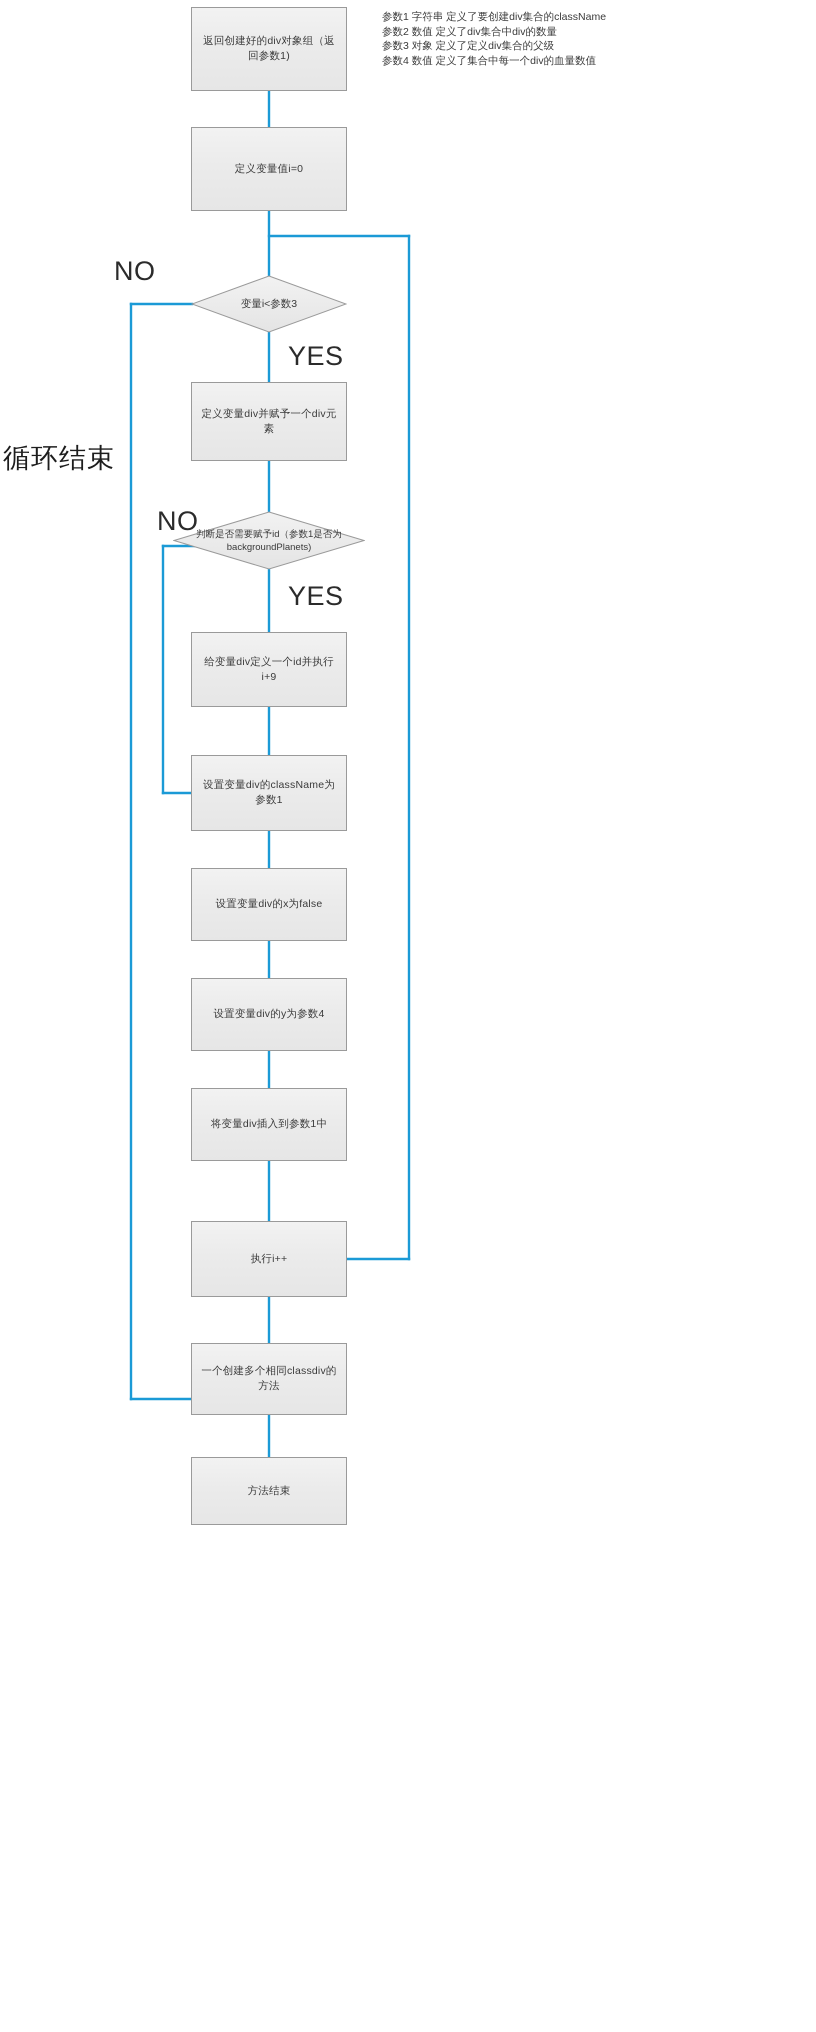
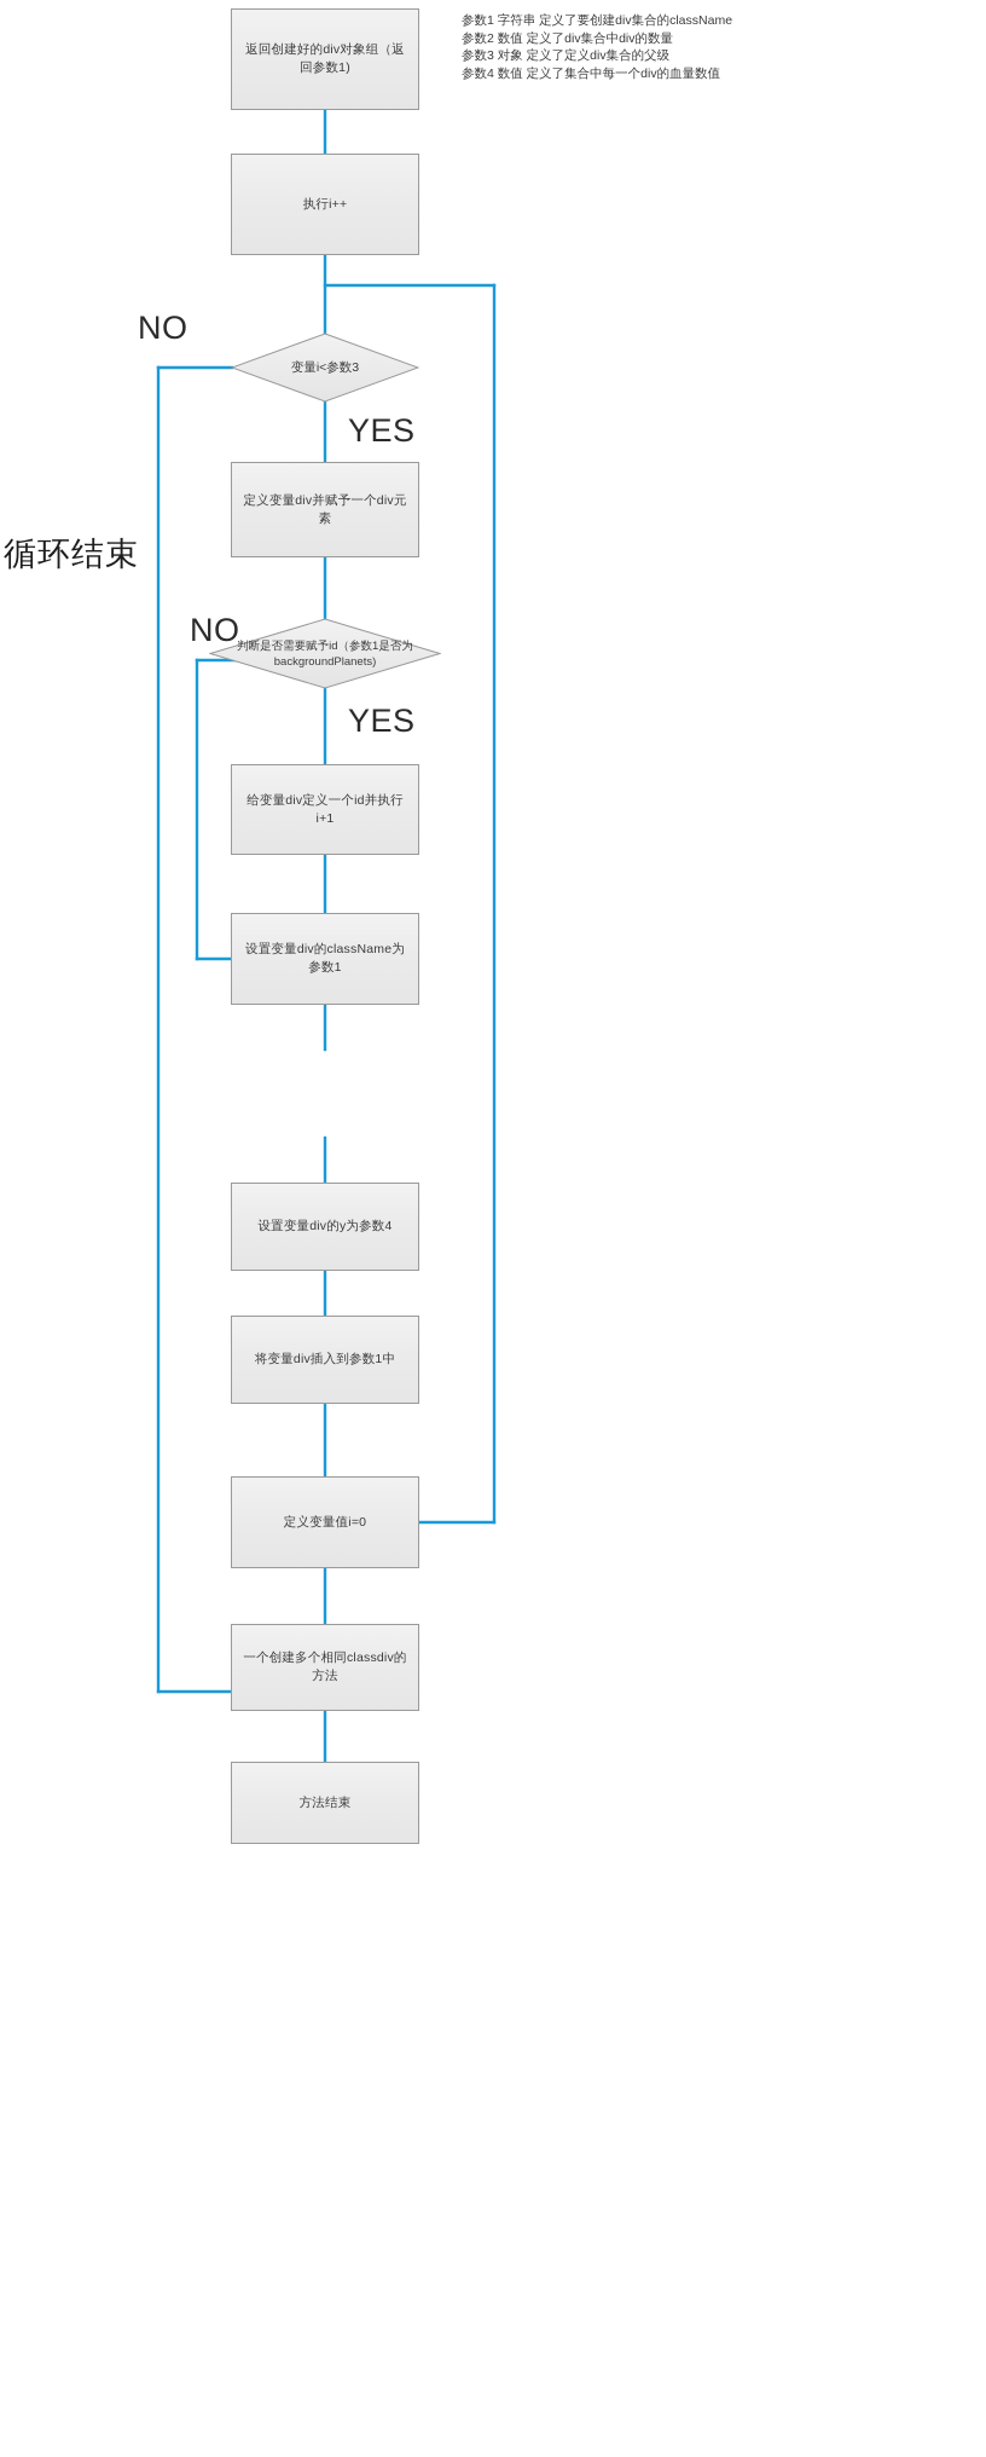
  返回创建好的div对象组（返回参数1)
- 定义变量值i=0
+ 执行i++
  变量i<参数3
  NO
  YES
  定义变量div并赋予一个div元素
  循环结束
  判断是否需要赋予id（参数1是否为backgroundPlanets)
  NO
  YES
- 给变量div定义一个id并执行i+9
+ 给变量div定义一个id并执行i+1
  设置变量div的className为参数1
- 设置变量div的x为false
  设置变量div的y为参数4
  将变量div插入到参数1中
- 执行i++
+ 定义变量值i=0
  一个创建多个相同classdiv的方法
  方法结束
  参数1 字符串 定义了要创建div集合的className
  参数2 数值 定义了div集合中div的数量
  参数3 对象 定义了定义div集合的父级
  参数4 数值 定义了集合中每一个div的血量数值
